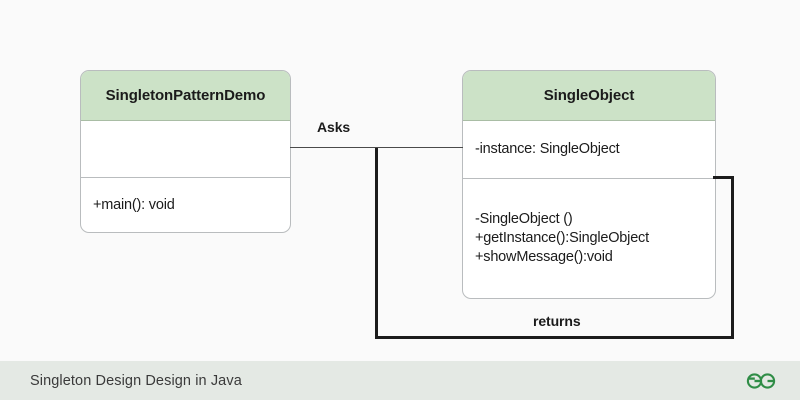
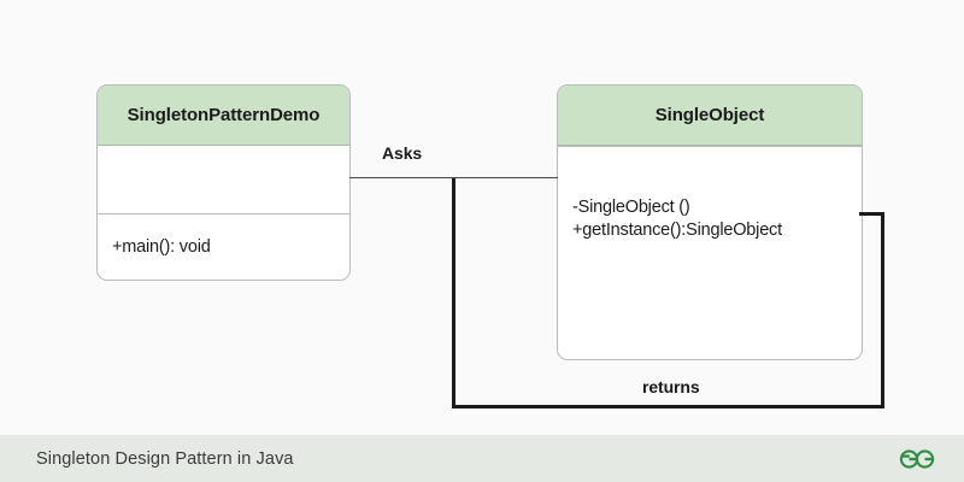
  SingletonPatternDemo
  +main(): void
  SingleObject
- -instance: SingleObject
  -SingleObject ()
  +getInstance():SingleObject
- +showMessage():void
  Asks
  returns
- Singleton Design Design in Java
+ Singleton Design Pattern in Java
